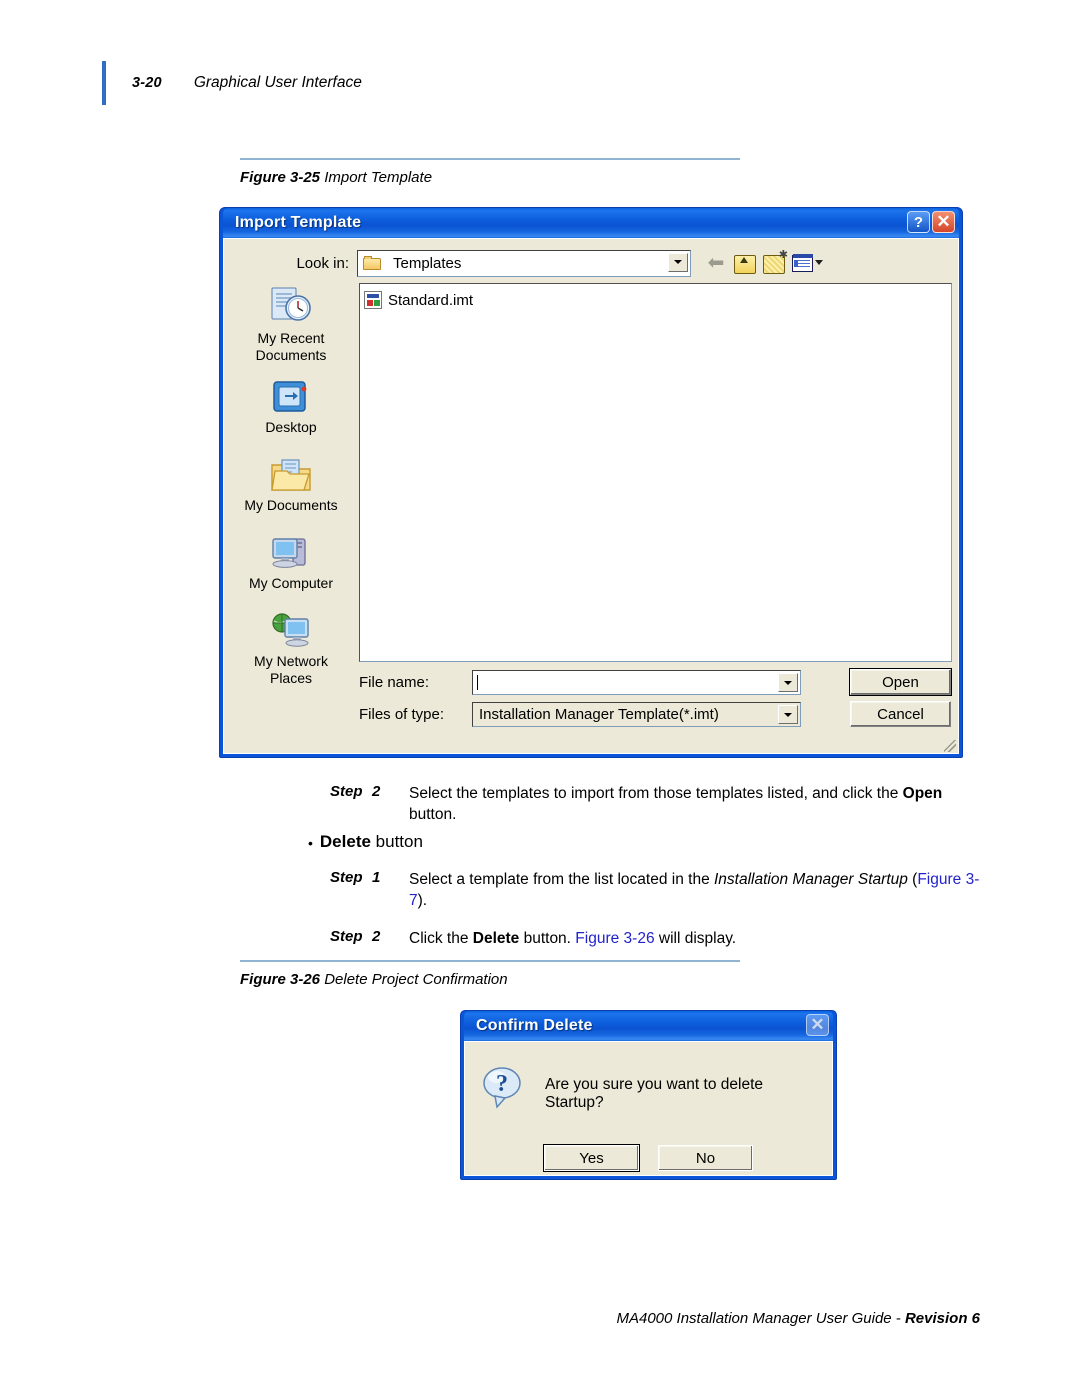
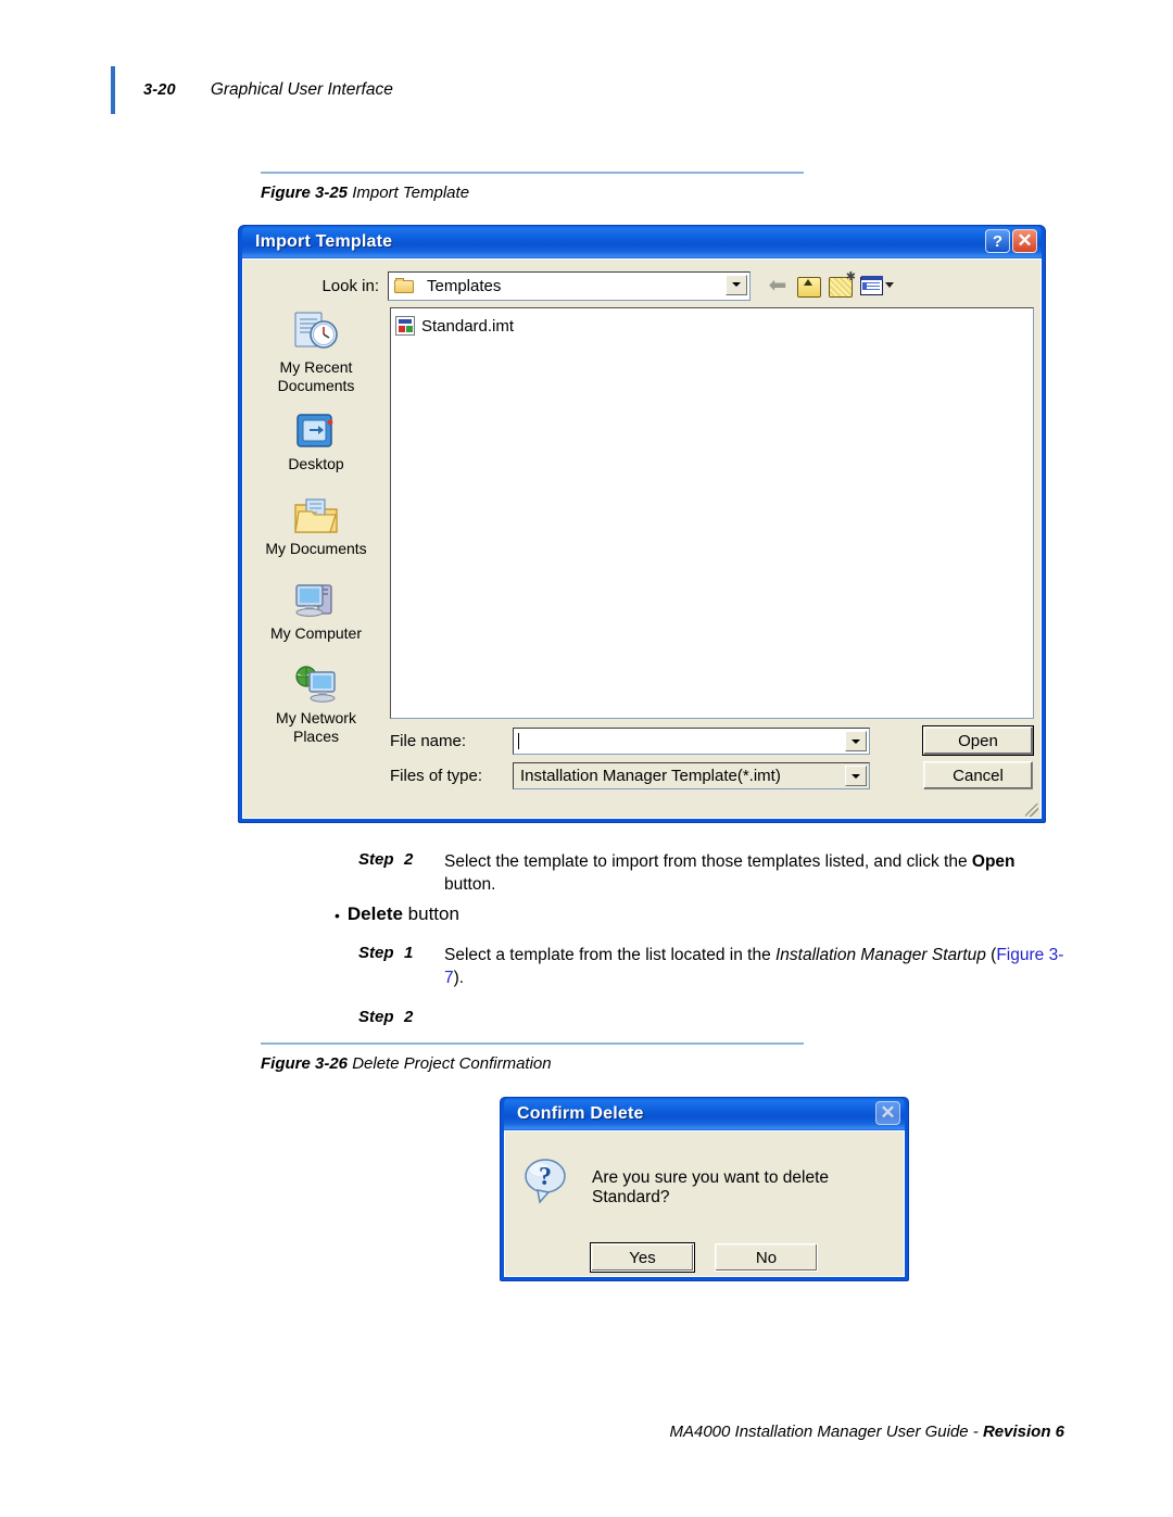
  3-20
  Graphical User Interface
  Figure 3-25 Import Template
  Import Template
  ?
  ✕
  Look in:
  Templates
  ⬅
  ✱
  My Recent
  Documents
  Desktop
  My Documents
  My Computer
  My Network
  Places
  Standard.imt
  File name:
  Files of type:
  Installation Manager Template(*.imt)
  Open
  Cancel
  Step
  2
- Select the templates to import from those templates listed, and click the Open button.
+ Select the template to import from those templates listed, and click the Open button.
  • Delete button
  Step
  1
  Select a template from the list located in the Installation Manager Startup (Figure 3-7).
  Step
  2
- Click the Delete button. Figure 3-26 will display.
  Figure 3-26 Delete Project Confirmation
  Confirm Delete
  ✕
  ?
- Are you sure you want to delete Startup?
+ Are you sure you want to delete Standard?
  Yes
  No
  MA4000 Installation Manager User Guide - Revision 6
